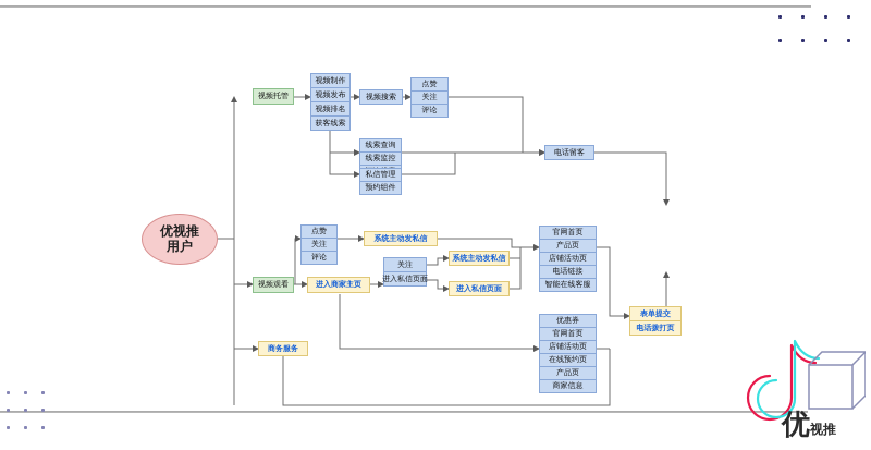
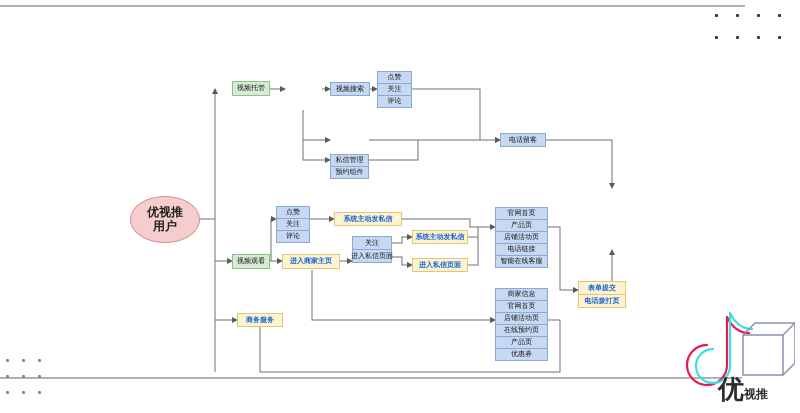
  优视推
  用户
  视频托管
- 视频制作
- 视频发布
- 视频排名
- 获客线索
  视频搜索
  点赞
  关注
  评论
- 线索查询
- 线索监控
  私信管理
  预约组件
  电话留客
  视频观看
  点赞
  关注
  评论
  系统主动发私信
  进入商家主页
  关注
  进入私信页面
  系统主动发私信
  进入私信页面
  官网首页
  产品页
  店铺活动页
  电话链接
  智能在线客服
- 优惠券
+ 商家信息
  官网首页
  店铺活动页
  在线预约页
  产品页
- 商家信息
+ 优惠券
  表单提交
  电话拨打页
  商务服务
  优视推
